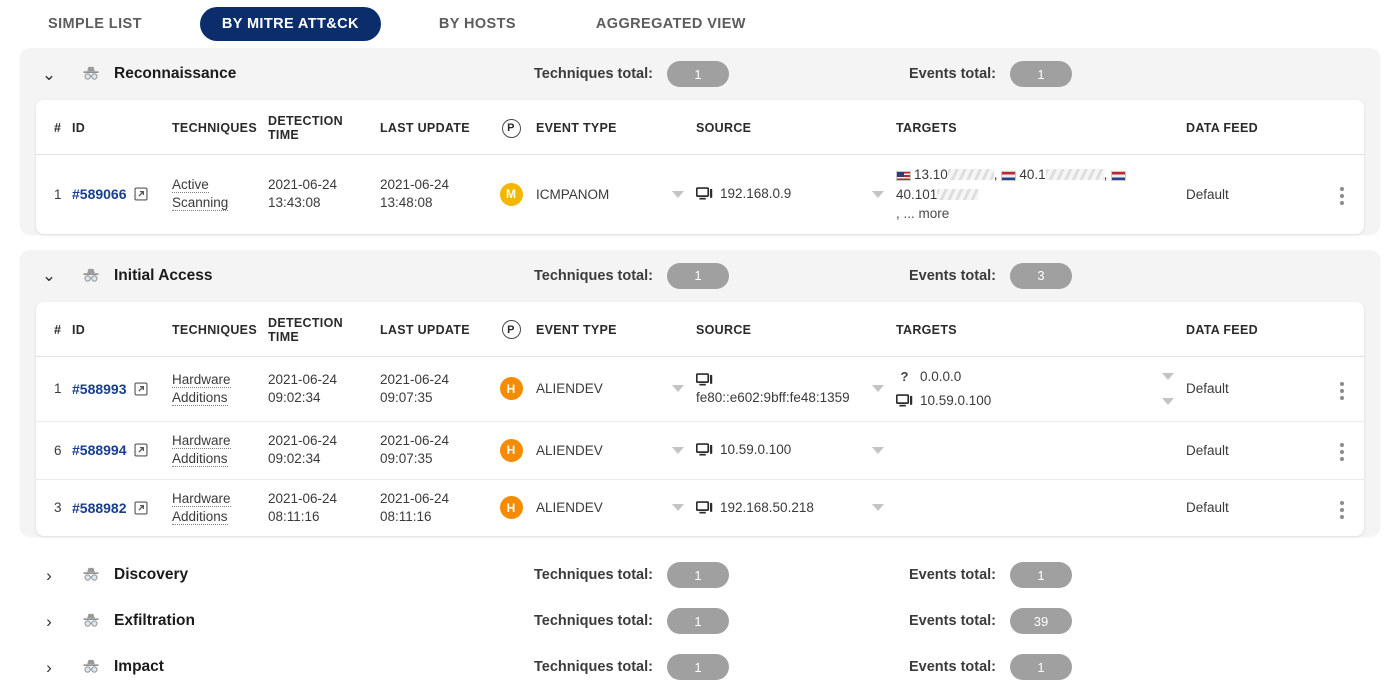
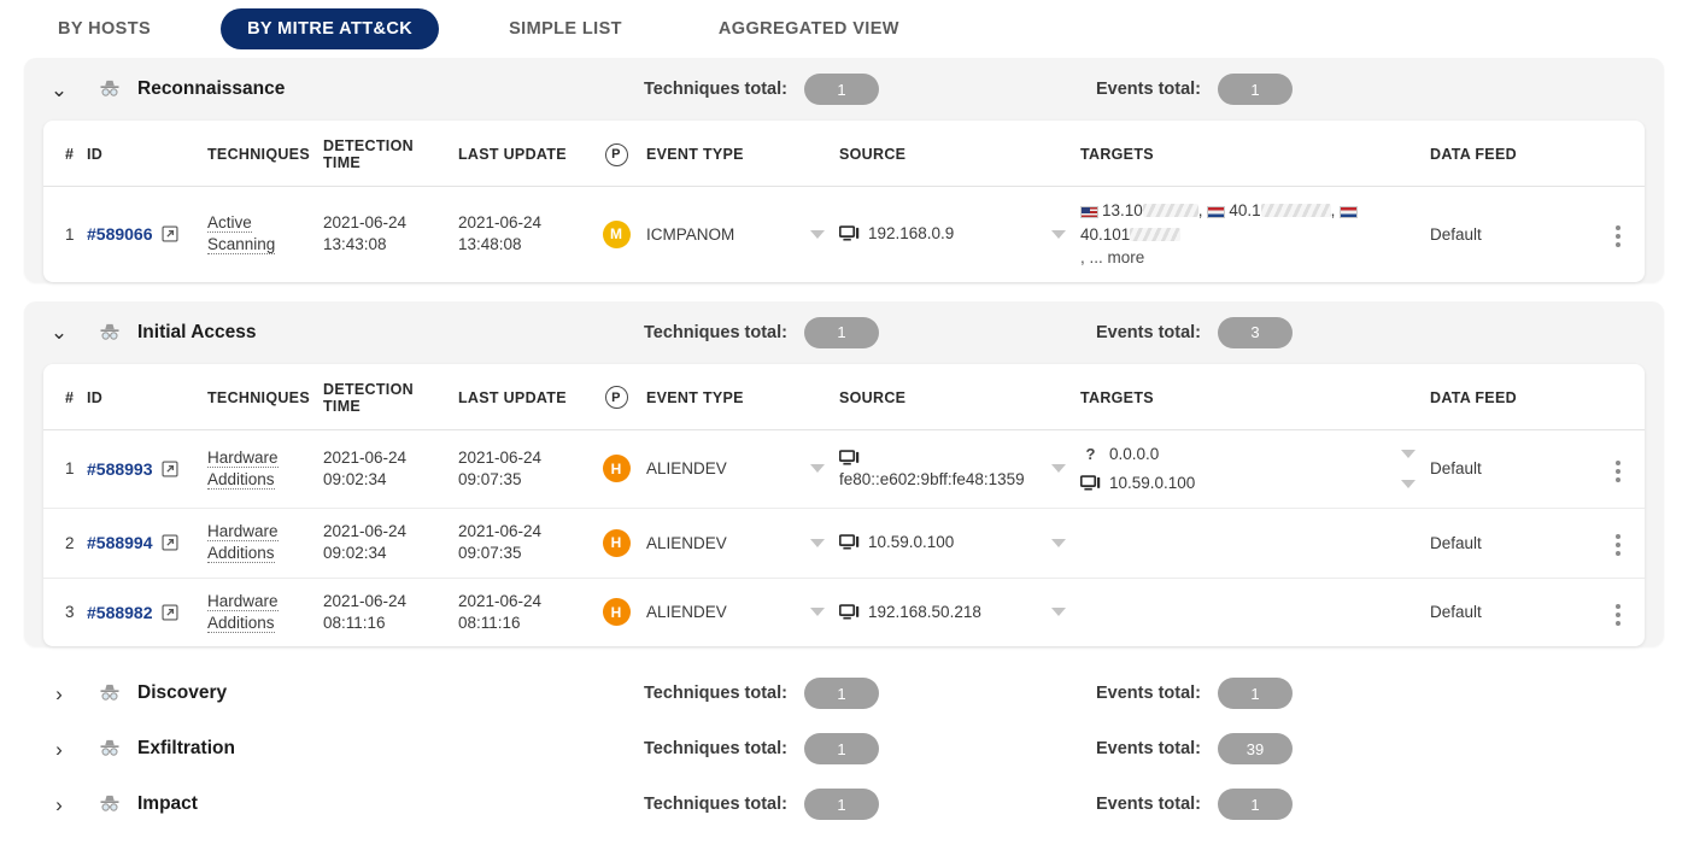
- SIMPLE LIST
+ BY HOSTS
  BY MITRE ATT&CK
- BY HOSTS
+ SIMPLE LIST
  AGGREGATED VIEW
  ⌄
  Reconnaissance
  Techniques total:
  1
  Events total:
  1
  #	ID	TECHNIQUES	DETECTION TIME	LAST UPDATE	P	EVENT TYPE	SOURCE	TARGETS	DATA FEED
  1	#589066	Active Scanning	2021-06-2413:43:08	2021-06-2413:48:08	M	ICMPANOM	192.168.0.9	13.10 , 40.1 , 40.101 , ... more	Default
  ⌄
  Initial Access
  Techniques total:
  1
  Events total:
  3
  #	ID	TECHNIQUES	DETECTIONTIME	LAST UPDATE	P	EVENT TYPE	SOURCE	TARGETS	DATA FEED
  1	#588993	Hardware Additions	2021-06-2409:02:34	2021-06-2409:07:35	H	ALIENDEV	fe80::e602:9bff:fe48:1359	? 0.0.0.0 10.59.0.100	Default
- 6	#588994	Hardware Additions	2021-06-2409:02:34	2021-06-2409:07:35	H	ALIENDEV	10.59.0.100		Default
+ 2	#588994	Hardware Additions	2021-06-2409:02:34	2021-06-2409:07:35	H	ALIENDEV	10.59.0.100		Default
  3	#588982	Hardware Additions	2021-06-2408:11:16	2021-06-2408:11:16	H	ALIENDEV	192.168.50.218		Default
  ›
  Discovery
  Techniques total:
  1
  Events total:
  1
  ›
  Exfiltration
  Techniques total:
  1
  Events total:
  39
  ›
  Impact
  Techniques total:
  1
  Events total:
  1
